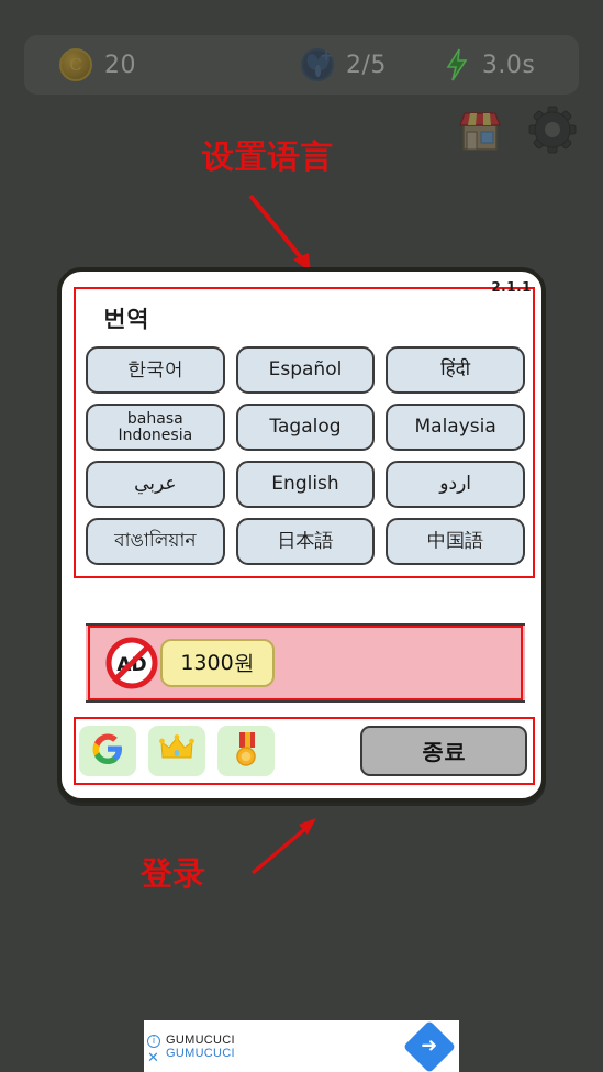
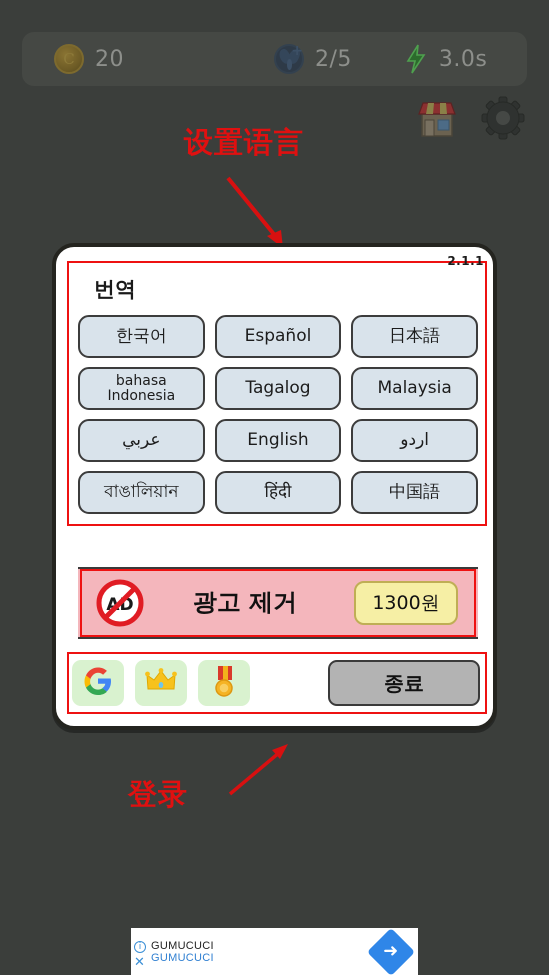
  20
  +
  2/5
  3.0s
  设置语言
  2.1.1
  번역
  한국어
  Español
- हिंदी
+ 日本語
  bahasa
  Indonesia
  Tagalog
  Malaysia
  عربي
  English
  اردو
  বাঙালিয়ান
- 日本語
+ हिंदी
  中国語
  AD
+ 광고 제거
  1300원
  종료
  登录
  i
  ✕
  GUMUCUCI
  GUMUCUCI
